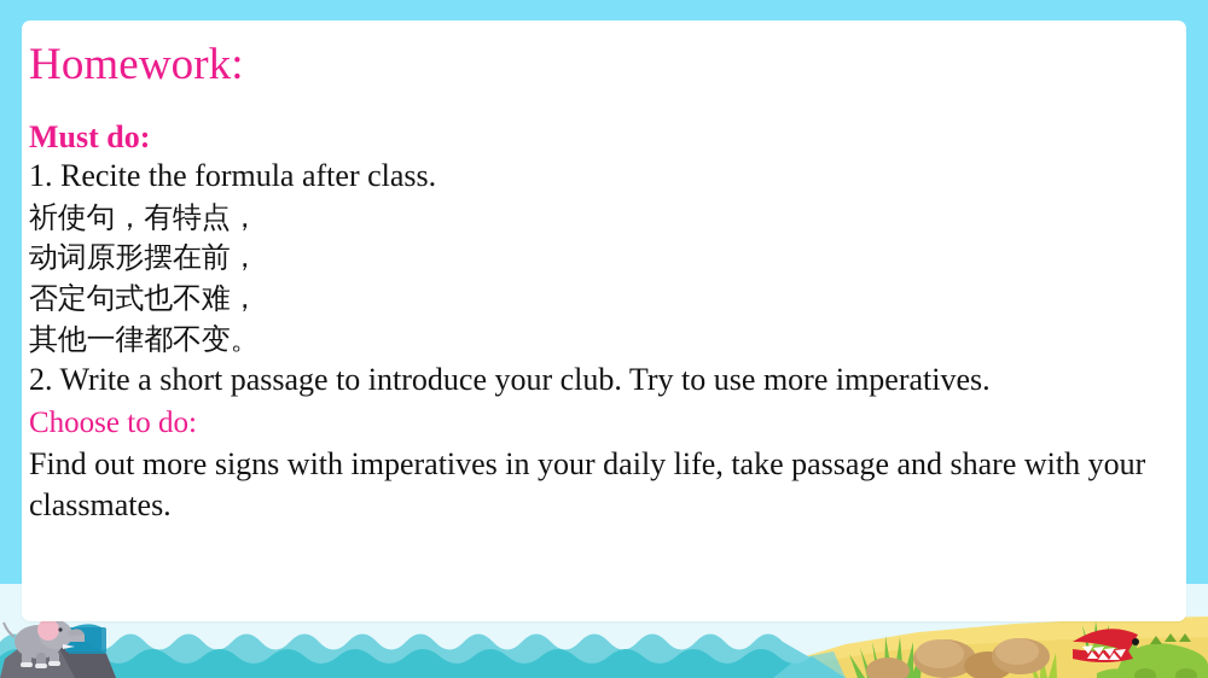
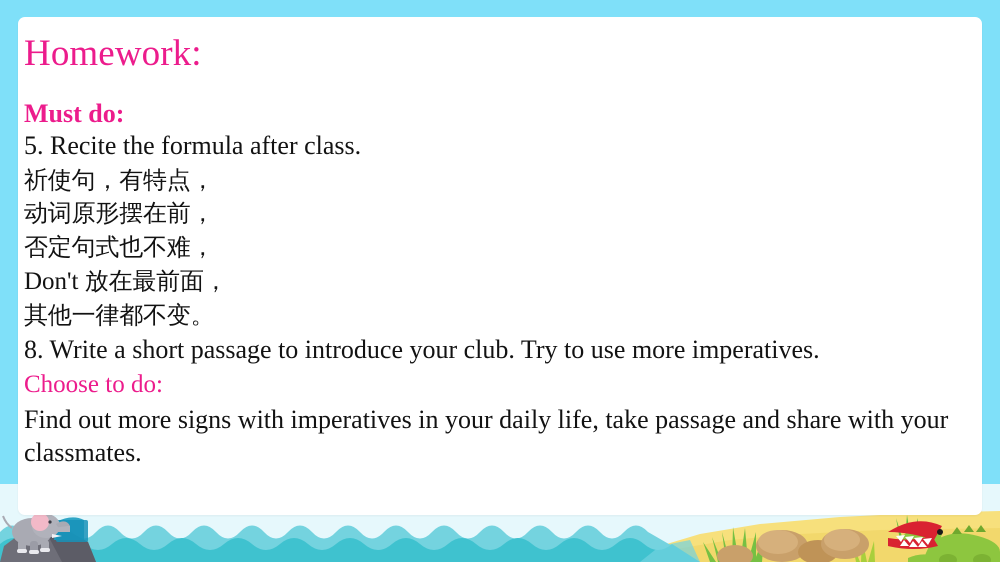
  Homework:
  Must do:
- 1. Recite the formula after class.
+ 5. Recite the formula after class.
  祈使句，有特点，
  动词原形摆在前，
  否定句式也不难，
+ Don't 放在最前面，
  其他一律都不变。
- 2. Write a short passage to introduce your club. Try to use more imperatives.
+ 8. Write a short passage to introduce your club. Try to use more imperatives.
  Choose to do:
  Find out more signs with imperatives in your daily life, take passage and share with your classmates.
